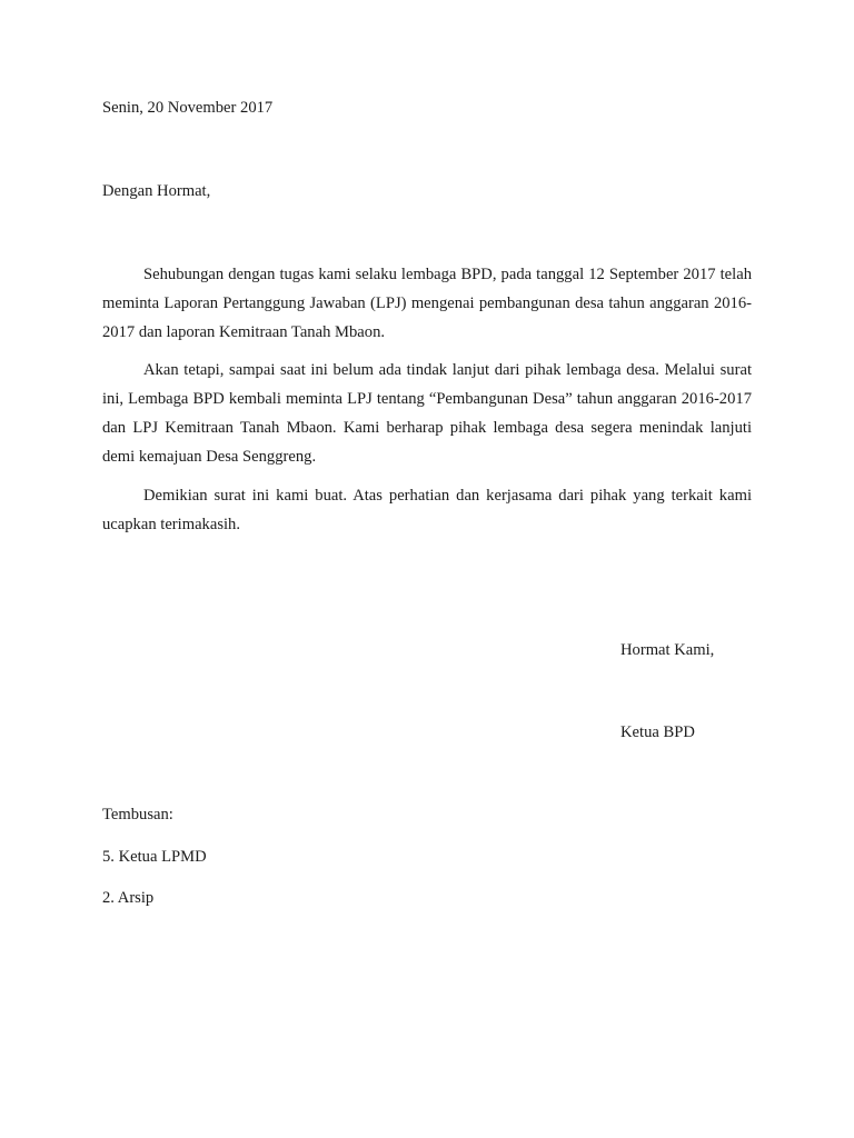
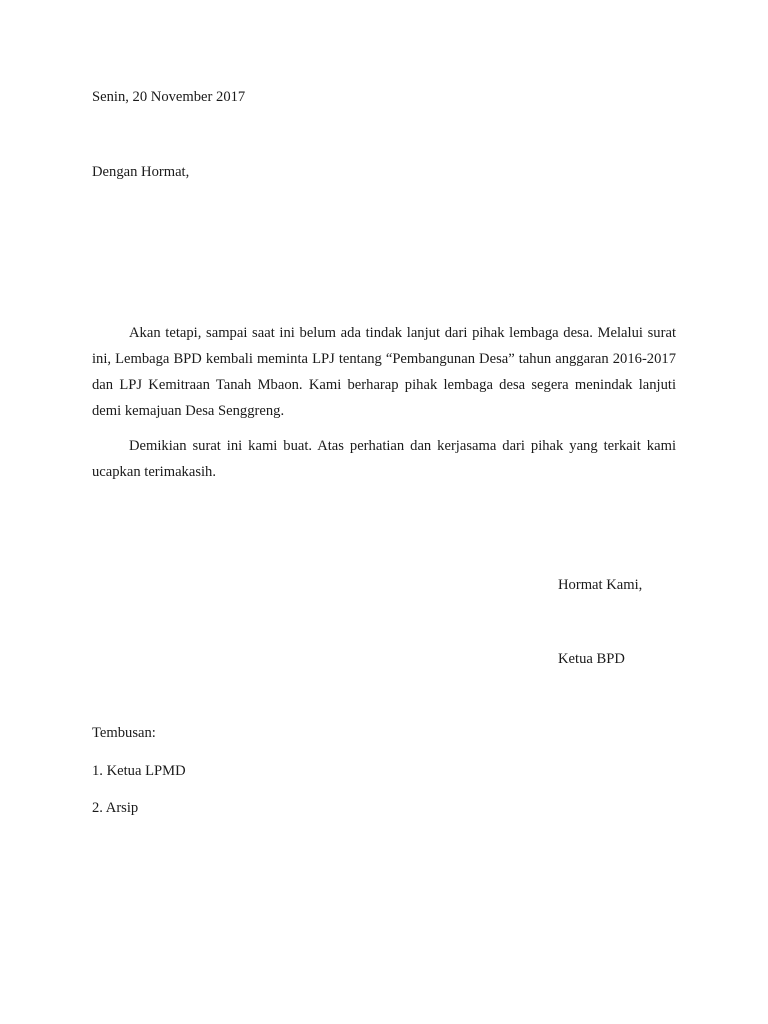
  Senin, 20 November 2017
  Dengan Hormat,
- Sehubungan dengan tugas kami selaku lembaga BPD, pada tanggal 12 September 2017 telah meminta Laporan Pertanggung Jawaban (LPJ) mengenai pembangunan desa tahun anggaran 2016-2017 dan laporan Kemitraan Tanah Mbaon.
  Akan tetapi, sampai saat ini belum ada tindak lanjut dari pihak lembaga desa. Melalui surat ini, Lembaga BPD kembali meminta LPJ tentang “Pembangunan Desa” tahun anggaran 2016-2017 dan LPJ Kemitraan Tanah Mbaon. Kami berharap pihak lembaga desa segera menindak lanjuti demi kemajuan Desa Senggreng.
  Demikian surat ini kami buat. Atas perhatian dan kerjasama dari pihak yang terkait kami ucapkan terimakasih.
  Hormat Kami,
  Ketua BPD
  Tembusan:
- 5. Ketua LPMD
+ 1. Ketua LPMD
  2. Arsip
